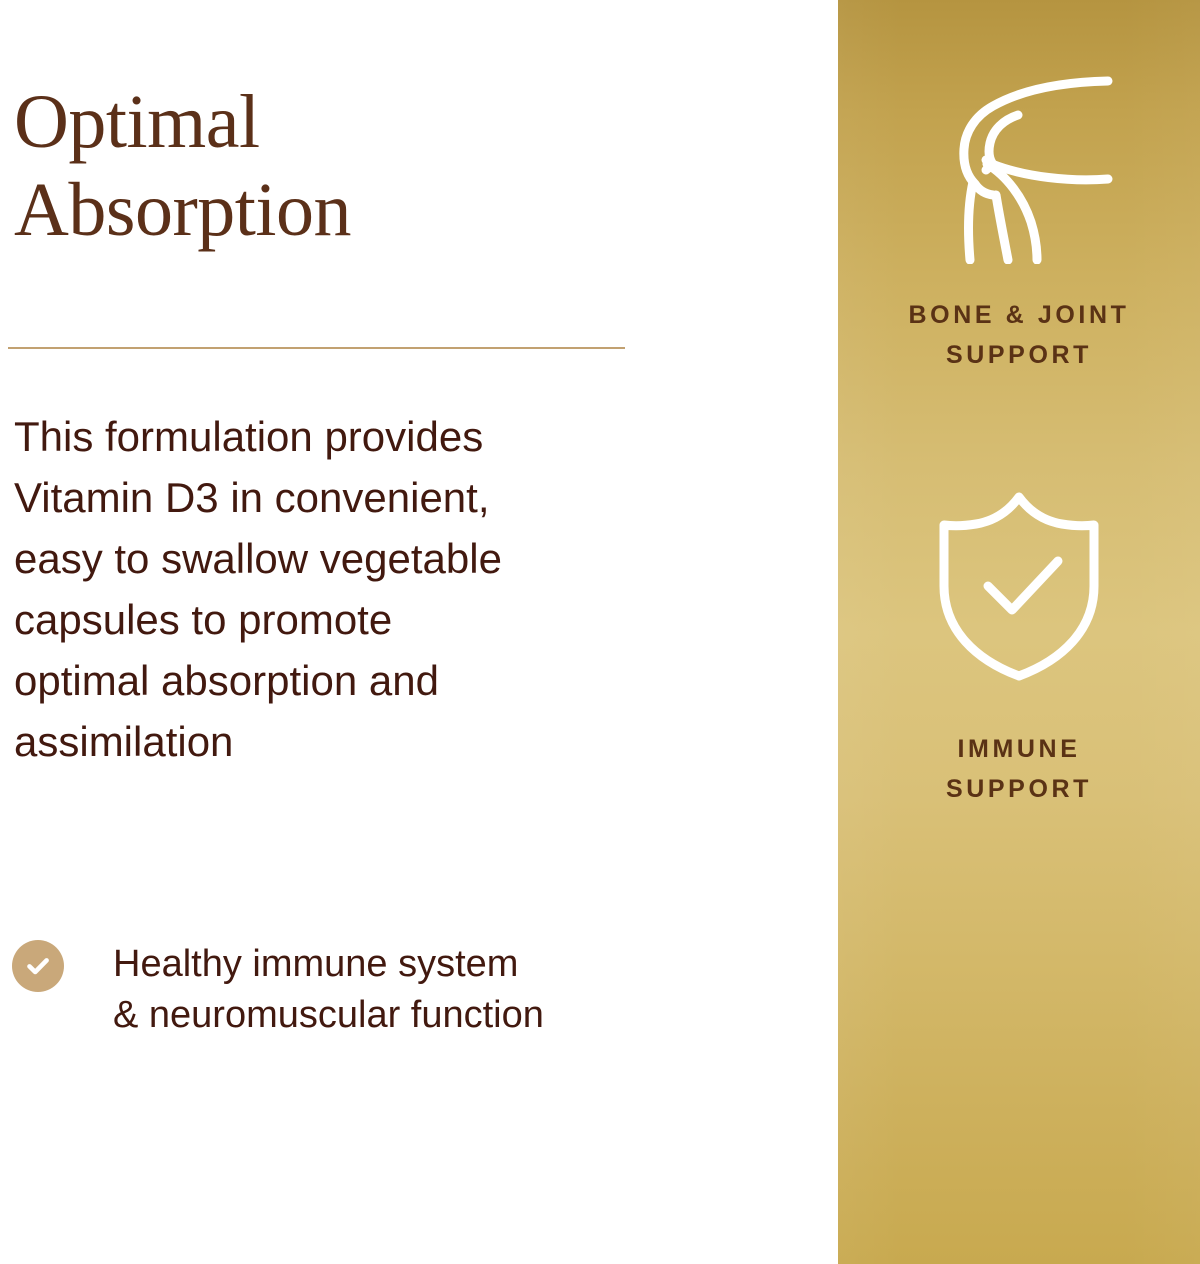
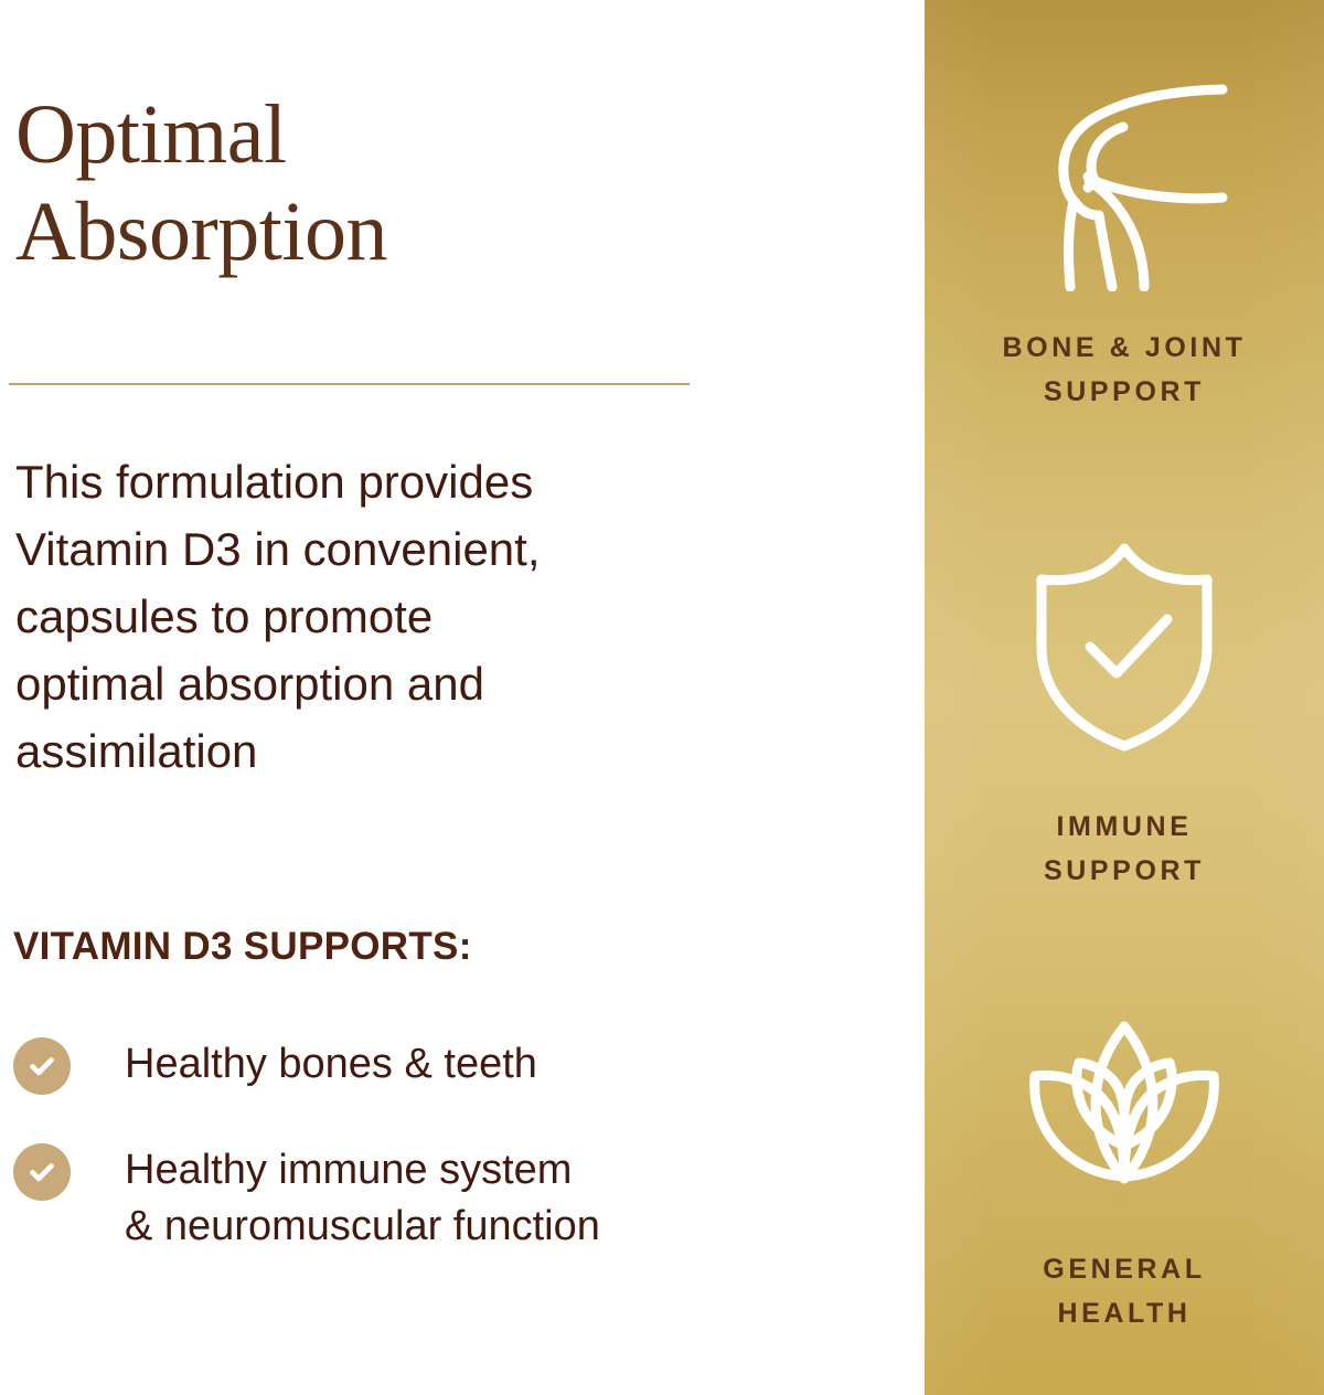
  Optimal
  Absorption
  This formulation provides
  Vitamin D3 in convenient,
- easy to swallow vegetable
  capsules to promote
  optimal absorption and
  assimilation
+ VITAMIN D3 SUPPORTS:
+ Healthy bones & teeth
  Healthy immune system
  & neuromuscular function
  BONE & JOINT
  SUPPORT
  IMMUNE
  SUPPORT
+ GENERAL
+ HEALTH
